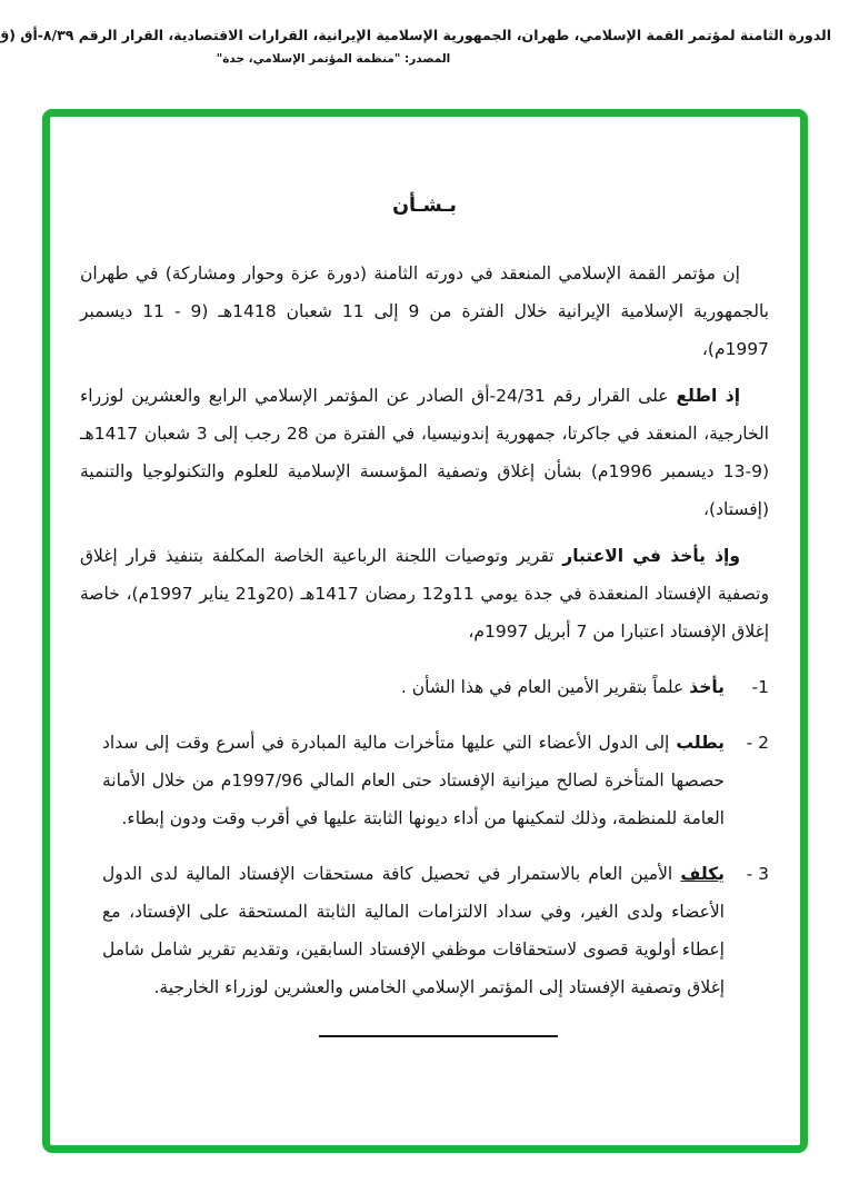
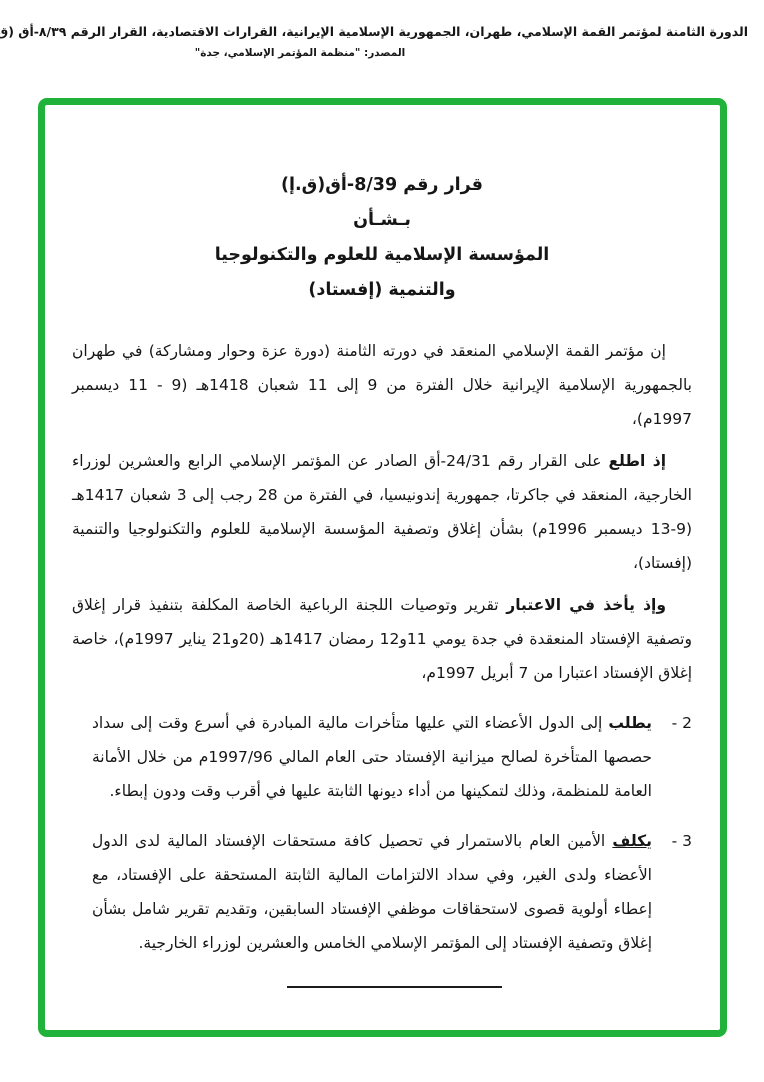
  الدورة الثامنة لمؤتمر القمة الإسلامي، طهران، الجمهورية الإسلامية الإيرانية، القرارات الاقتصادية، القرار الرقم ٨/٣٩-أق (ق
  المصدر: "منظمة المؤتمر الإسلامي، جدة"
+ قرار رقم 8/39-أق(ق.إ)
  بـشـأن
+ المؤسسة الإسلامية للعلوم والتكنولوجيا
+ والتنمية (إفستاد)
  إن مؤتمر القمة الإسلامي المنعقد في دورته الثامنة (دورة عزة وحوار ومشاركة) في طهران بالجمهورية الإسلامية الإيرانية خلال الفترة من 9 إلى 11 شعبان 1418هـ (9 - 11 ديسمبر 1997م)،
  إذ اطلع على القرار رقم 24/31-أق الصادر عن المؤتمر الإسلامي الرابع والعشرين لوزراء الخارجية، المنعقد في جاكرتا، جمهورية إندونيسيا، في الفترة من 28 رجب إلى 3 شعبان 1417هـ (9-13 ديسمبر 1996م) بشأن إغلاق وتصفية المؤسسة الإسلامية للعلوم والتكنولوجيا والتنمية (إفستاد)،
  وإذ يأخذ في الاعتبار تقرير وتوصيات اللجنة الرباعية الخاصة المكلفة بتنفيذ قرار إغلاق وتصفية الإفستاد المنعقدة في جدة يومي 11و12 رمضان 1417هـ (20و21 يناير 1997م)، خاصة إغلاق الإفستاد اعتبارا من 7 أبريل 1997م،
- 1-
- يأخذ علماً بتقرير الأمين العام في هذا الشأن .
  2 -
  يطلب إلى الدول الأعضاء التي عليها متأخرات مالية المبادرة في أسرع وقت إلى سداد حصصها المتأخرة لصالح ميزانية الإفستاد حتى العام المالي 1997/96م من خلال الأمانة العامة للمنظمة، وذلك لتمكينها من أداء ديونها الثابتة عليها في أقرب وقت ودون إبطاء.
  3 -
- يكلف الأمين العام بالاستمرار في تحصيل كافة مستحقات الإفستاد المالية لدى الدول الأعضاء ولدى الغير، وفي سداد الالتزامات المالية الثابتة المستحقة على الإفستاد، مع إعطاء أولوية قصوى لاستحقاقات موظفي الإفستاد السابقين، وتقديم تقرير شامل شامل إغلاق وتصفية الإفستاد إلى المؤتمر الإسلامي الخامس والعشرين لوزراء الخارجية.
+ يكلف الأمين العام بالاستمرار في تحصيل كافة مستحقات الإفستاد المالية لدى الدول الأعضاء ولدى الغير، وفي سداد الالتزامات المالية الثابتة المستحقة على الإفستاد، مع إعطاء أولوية قصوى لاستحقاقات موظفي الإفستاد السابقين، وتقديم تقرير شامل بشأن إغلاق وتصفية الإفستاد إلى المؤتمر الإسلامي الخامس والعشرين لوزراء الخارجية.
